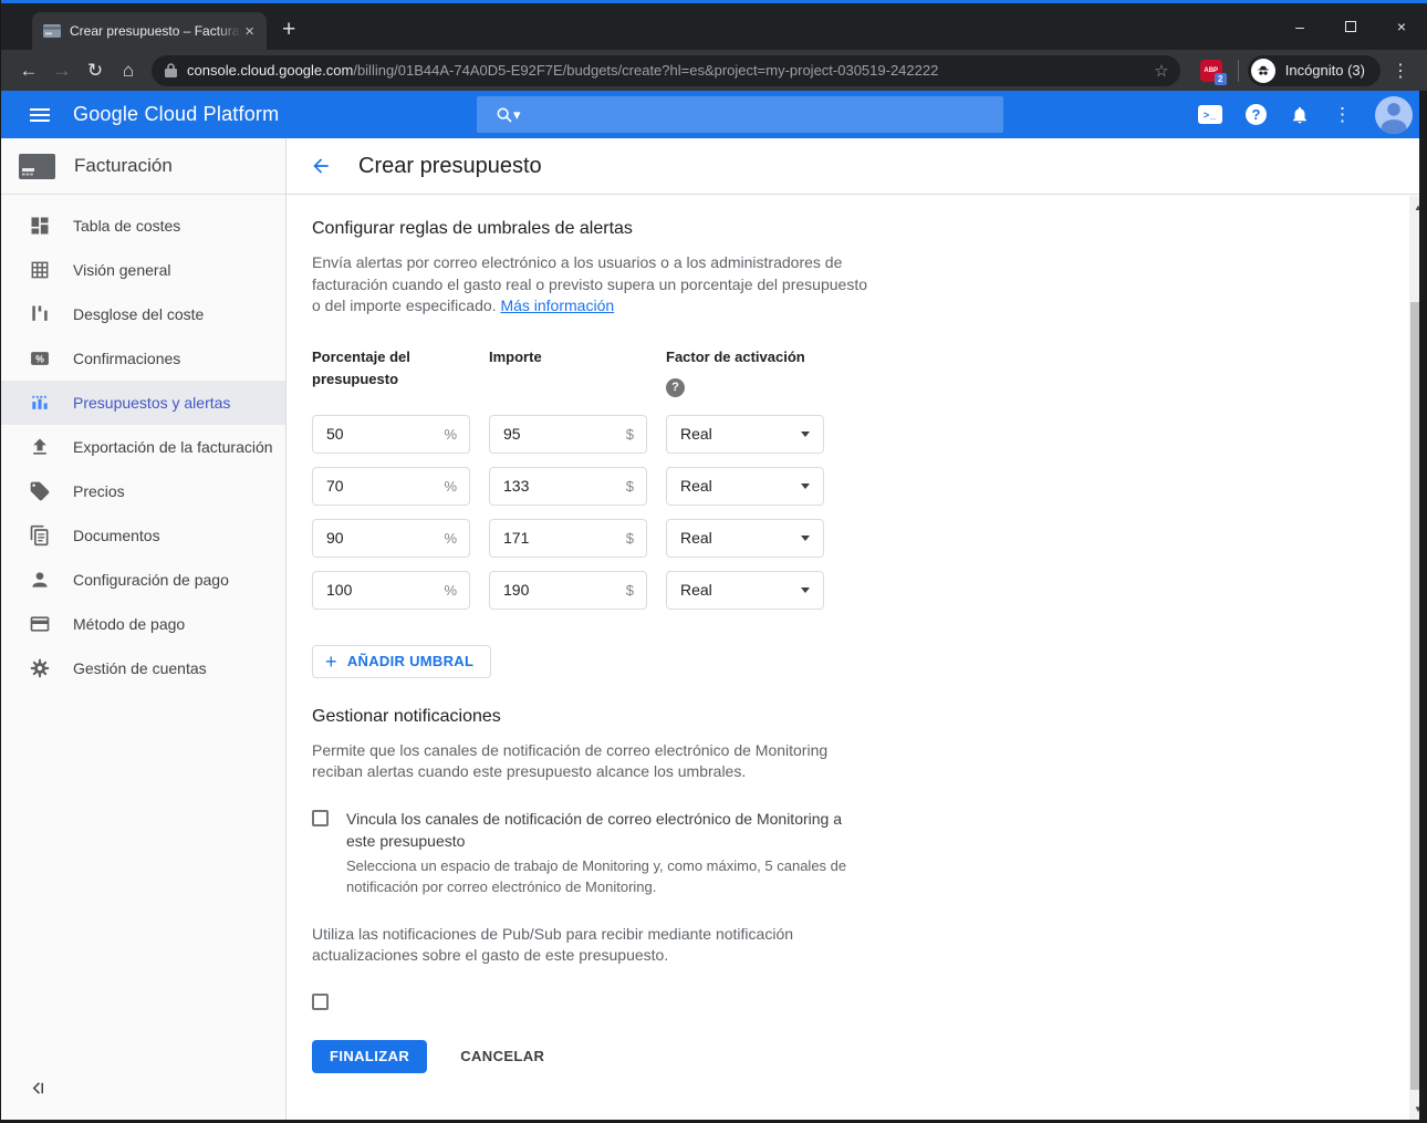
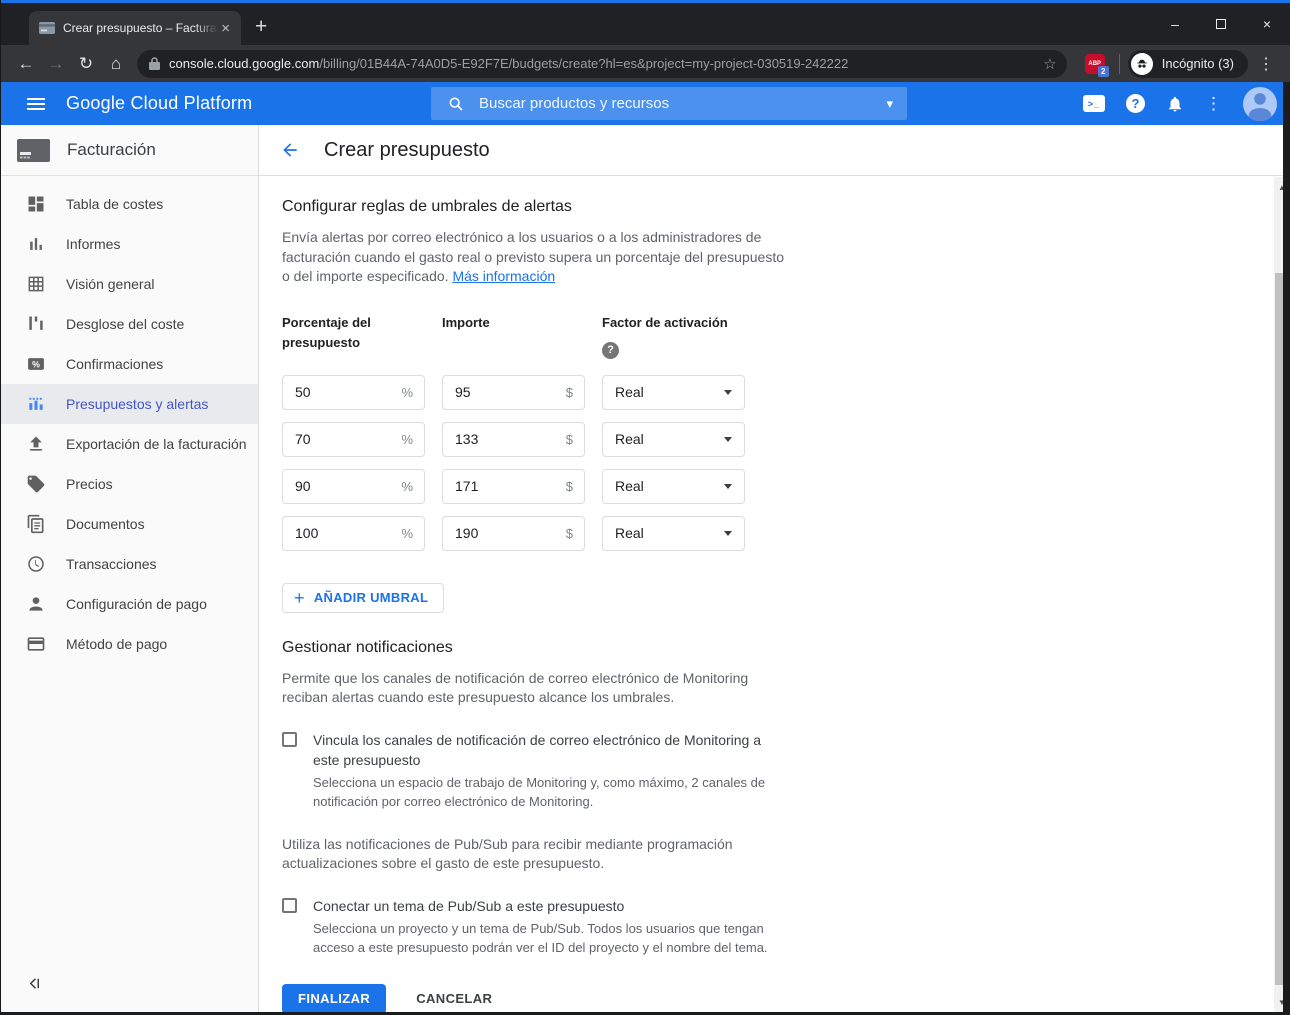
  Crear presupuesto – Factura
  ×
  +
  –
  ×
  ←
  →
  ↻
  ⌂
  console.cloud.google.com/billing/01B44A-74A0D5-E92F7E/budgets/create?hl=es&project=my-project-030519-242222
  ☆
  2
  Incógnito (3)
  ⋮
  Google Cloud Platform
+ Buscar productos y recursos
  ▾
  >_
  ?
  ⋮
  Facturación
  Tabla de costes
+ Informes
  Visión general
  Desglose del coste
  %
  Confirmaciones
  Presupuestos y alertas
  Exportación de la facturación
  Precios
  Documentos
+ Transacciones
  Configuración de pago
  Método de pago
- Gestión de cuentas
  Crear presupuesto
  Configurar reglas de umbrales de alertas
  Envía alertas por correo electrónico a los usuarios o a los administradores de facturación cuando el gasto real o previsto supera un porcentaje del presupuesto o del importe especificado. Más información
  Porcentaje del presupuesto
  Importe
  Factor de activación
  ?
  50
  %
  95
  $
  Real
  70
  %
  133
  $
  Real
  90
  %
  171
  $
  Real
  100
  %
  190
  $
  Real
  +
  AÑADIR UMBRAL
  Gestionar notificaciones
  Permite que los canales de notificación de correo electrónico de Monitoring reciban alertas cuando este presupuesto alcance los umbrales.
  Vincula los canales de notificación de correo electrónico de Monitoring a este presupuesto
- Selecciona un espacio de trabajo de Monitoring y, como máximo, 5 canales de notificación por correo electrónico de Monitoring.
+ Selecciona un espacio de trabajo de Monitoring y, como máximo, 2 canales de notificación por correo electrónico de Monitoring.
- Utiliza las notificaciones de Pub/Sub para recibir mediante notificación actualizaciones sobre el gasto de este presupuesto.
+ Utiliza las notificaciones de Pub/Sub para recibir mediante programación actualizaciones sobre el gasto de este presupuesto.
+ Conectar un tema de Pub/Sub a este presupuesto
+ Selecciona un proyecto y un tema de Pub/Sub. Todos los usuarios que tengan acceso a este presupuesto podrán ver el ID del proyecto y el nombre del tema.
  FINALIZAR
  CANCELAR
  ▲
  ▼
